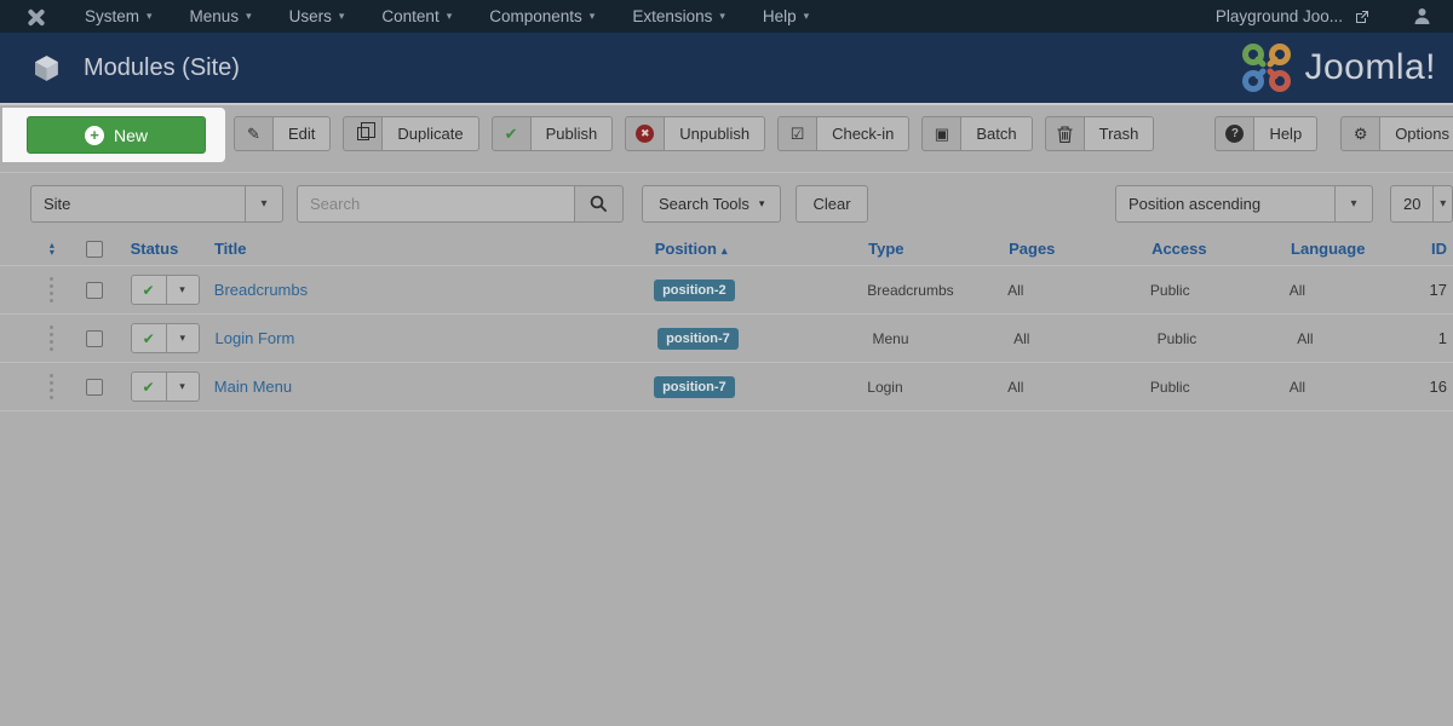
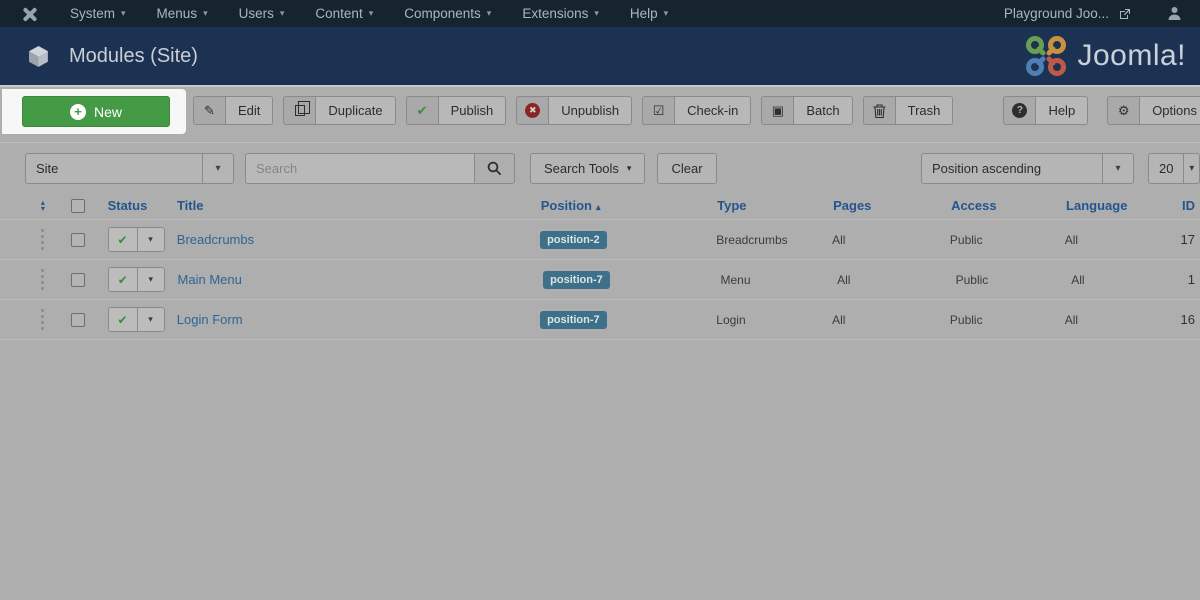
  System
  ▾
  Menus
  ▾
  Users
  ▾
  Content
  ▾
  Components
  ▾
  Extensions
  ▾
  Help
  ▾
  Playground Joo...
  Modules (Site)
  Joomla!
  +
  New
  ✎
  Edit
  Duplicate
  ✔
  Publish
  ✖
  Unpublish
  ☑
  Check-in
  ▣
  Batch
  Trash
  ?
  Help
  ⚙
  Options
  Site
  ▾
  Search
  Search Tools
  ▾
  Clear
  Position ascending
  ▾
  20
  ▾
  ▴
  ▾
  Status
  Title
  Position ▴
  Type
  Pages
  Access
  Language
  ID
  ✔
  ▾
  Breadcrumbs
  position-2
  Breadcrumbs
  All
  Public
  All
  17
  ✔
  ▾
- Login Form
+ Main Menu
  position-7
  Menu
  All
  Public
  All
  1
  ✔
  ▾
- Main Menu
+ Login Form
  position-7
  Login
  All
  Public
  All
  16
